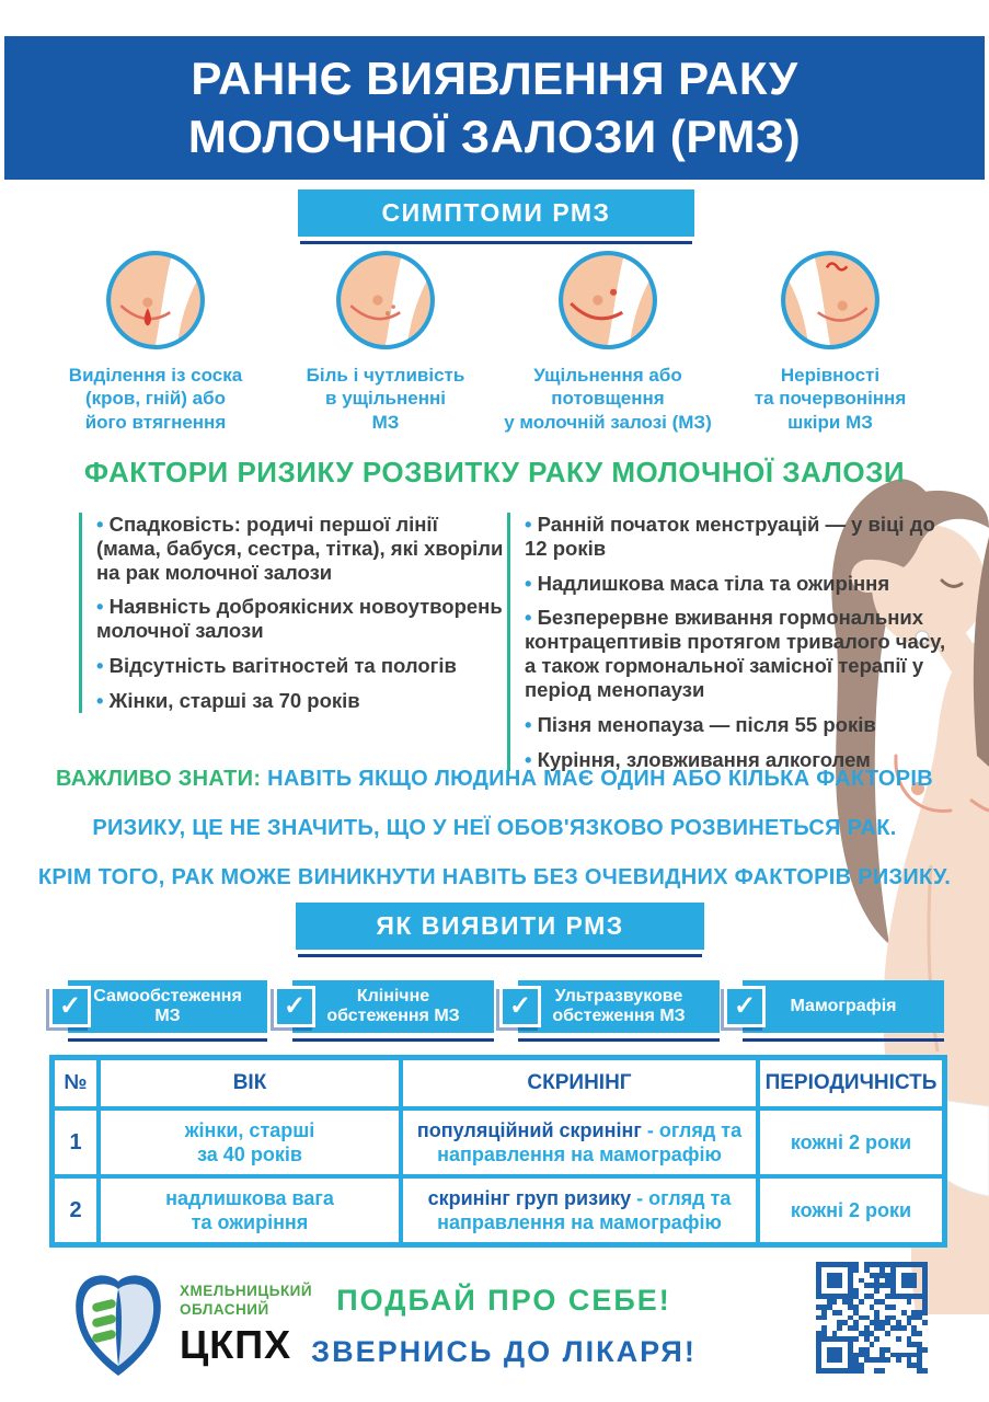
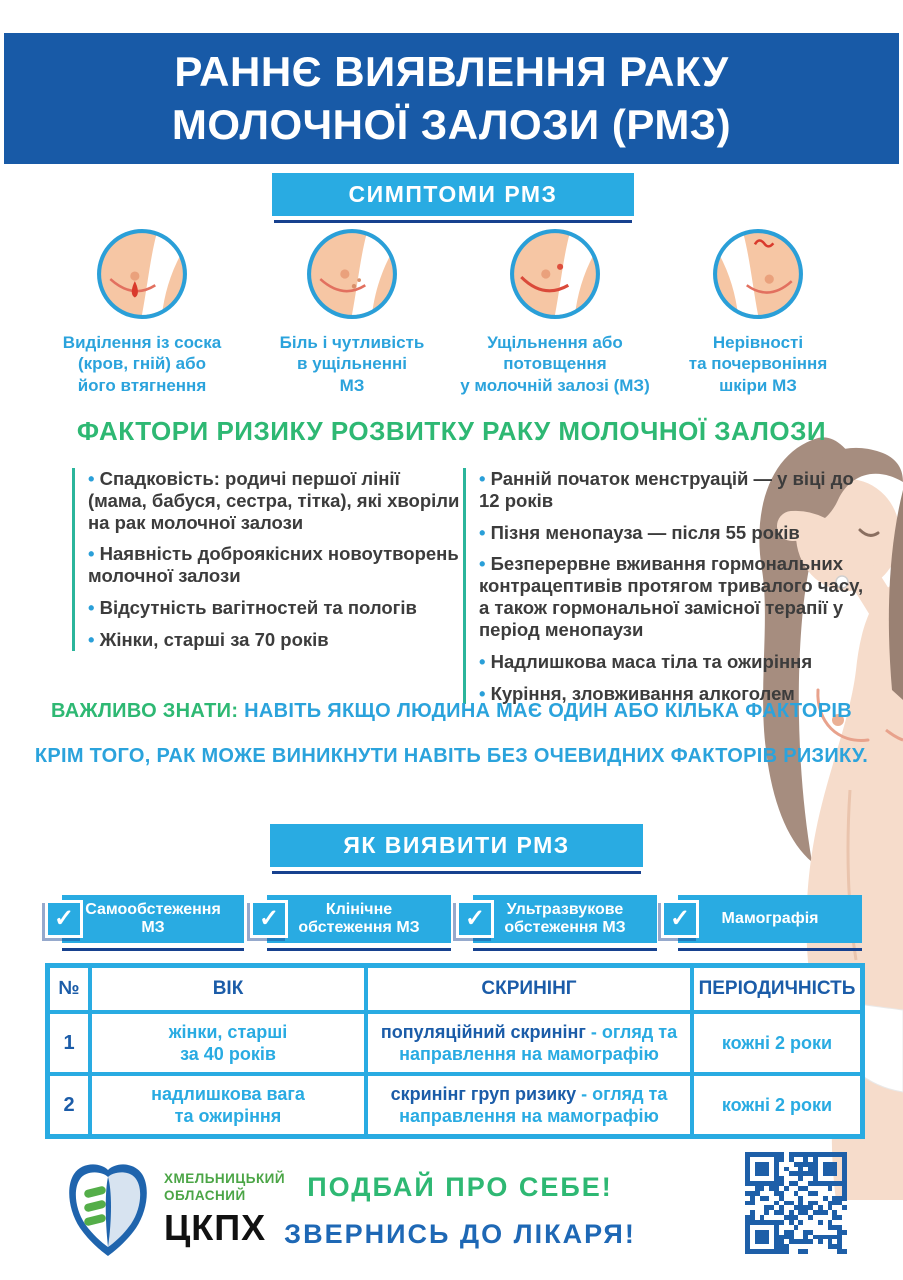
  РАННЄ ВИЯВЛЕННЯ РАКУ
  МОЛОЧНОЇ ЗАЛОЗИ (РМЗ)
  СИМПТОМИ РМЗ
  Виділення із соска
  (кров, гній) або
  його втягнення
  Біль і чутливість
  в ущільненні
  МЗ
  Ущільнення або
  потовщення
  у молочній залозі (МЗ)
  Нерівності
  та почервоніння
  шкіри МЗ
  ФАКТОРИ РИЗИКУ РОЗВИТКУ РАКУ МОЛОЧНОЇ ЗАЛОЗИ
  Спадковість: родичі першої лінії (мама, бабуся, сестра, тітка), які хворіли на рак молочної залози
  Наявність доброякісних новоутворень молочної залози
  Відсутність вагітностей та пологів
  Жінки, старші за 70 років
  Ранній початок менструацій — у віці до 12 років
- Надлишкова маса тіла та ожиріння
+ Пізня менопауза — після 55 років
  Безперервне вживання гормональних контрацептивів протягом тривалого часу, а також гормональної замісної терапії у період менопаузи
- Пізня менопауза — після 55 років
+ Надлишкова маса тіла та ожиріння
  Куріння, зловживання алкоголем
  ВАЖЛИВО ЗНАТИ: НАВІТЬ ЯКЩО ЛЮДИНА МАЄ ОДИН АБО КІЛЬКА ФАКТОРІВ
- РИЗИКУ, ЦЕ НЕ ЗНАЧИТЬ, ЩО У НЕЇ ОБОВ'ЯЗКОВО РОЗВИНЕТЬСЯ РАК.
  КРІМ ТОГО, РАК МОЖЕ ВИНИКНУТИ НАВІТЬ БЕЗ ОЧЕВИДНИХ ФАКТОРІВ РИЗИКУ.
  ЯК ВИЯВИТИ РМЗ
  ✓
  Самообстеження
  МЗ
  ✓
  Клінічне
  обстеження МЗ
  ✓
  Ультразвукове
  обстеження МЗ
  ✓
  Мамографія
  №
  ВІК
  СКРИНІНГ
  ПЕРІОДИЧНІСТЬ
  1
  жінки, старші
  за 40 років
  популяційний скринінг - огляд та направлення на мамографію
  кожні 2 роки
  2
  надлишкова вага
  та ожиріння
  скринінг груп ризику - огляд та направлення на мамографію
  кожні 2 роки
  ХМЕЛЬНИЦЬКИЙ
  ОБЛАСНИЙ
  ЦКПХ
  ПОДБАЙ ПРО СЕБЕ!
  ЗВЕРНИСЬ ДО ЛІКАРЯ!
